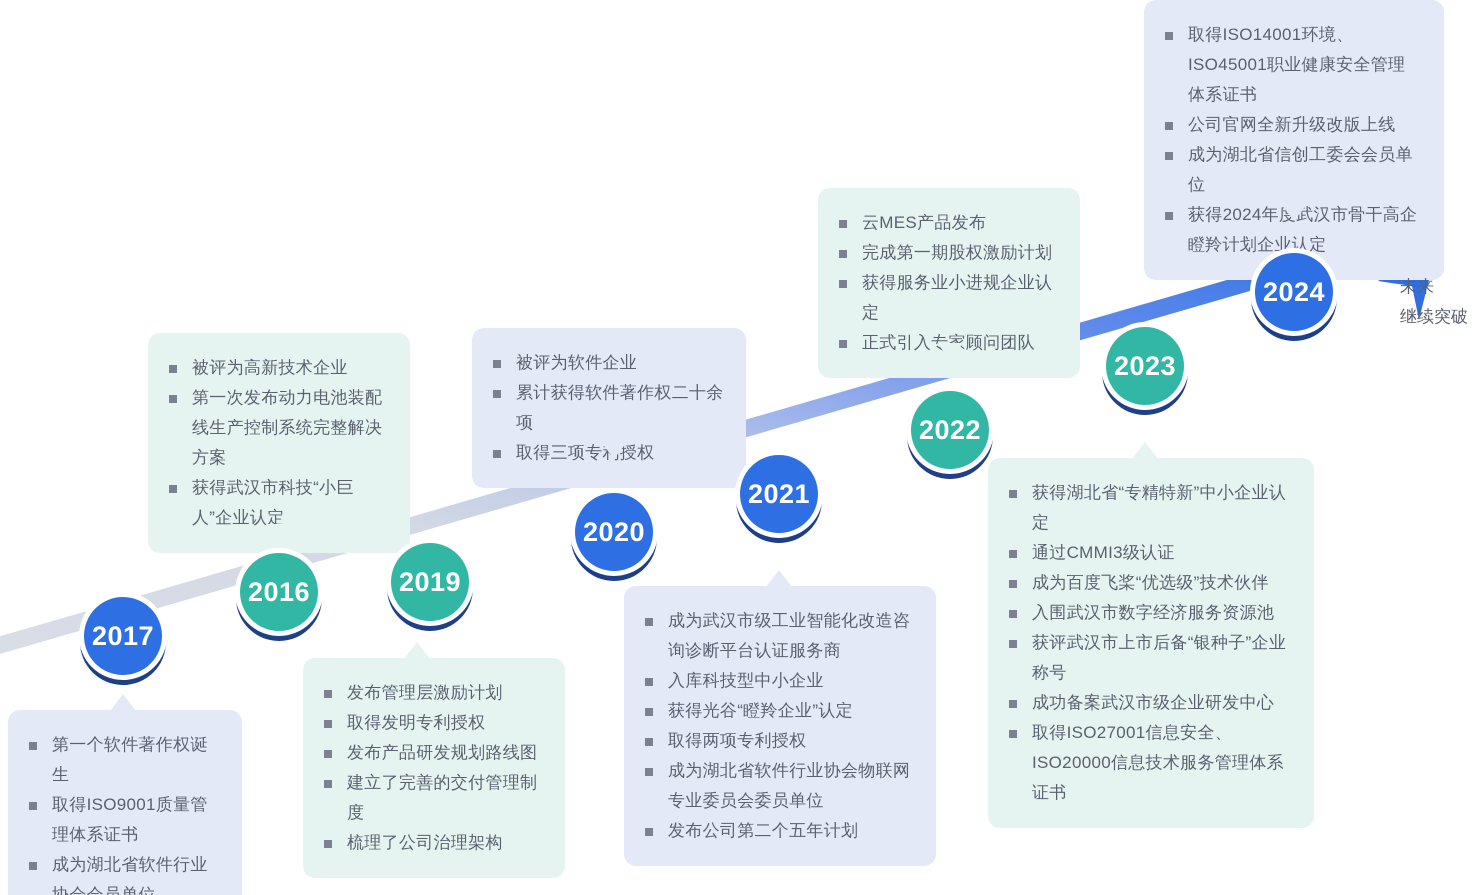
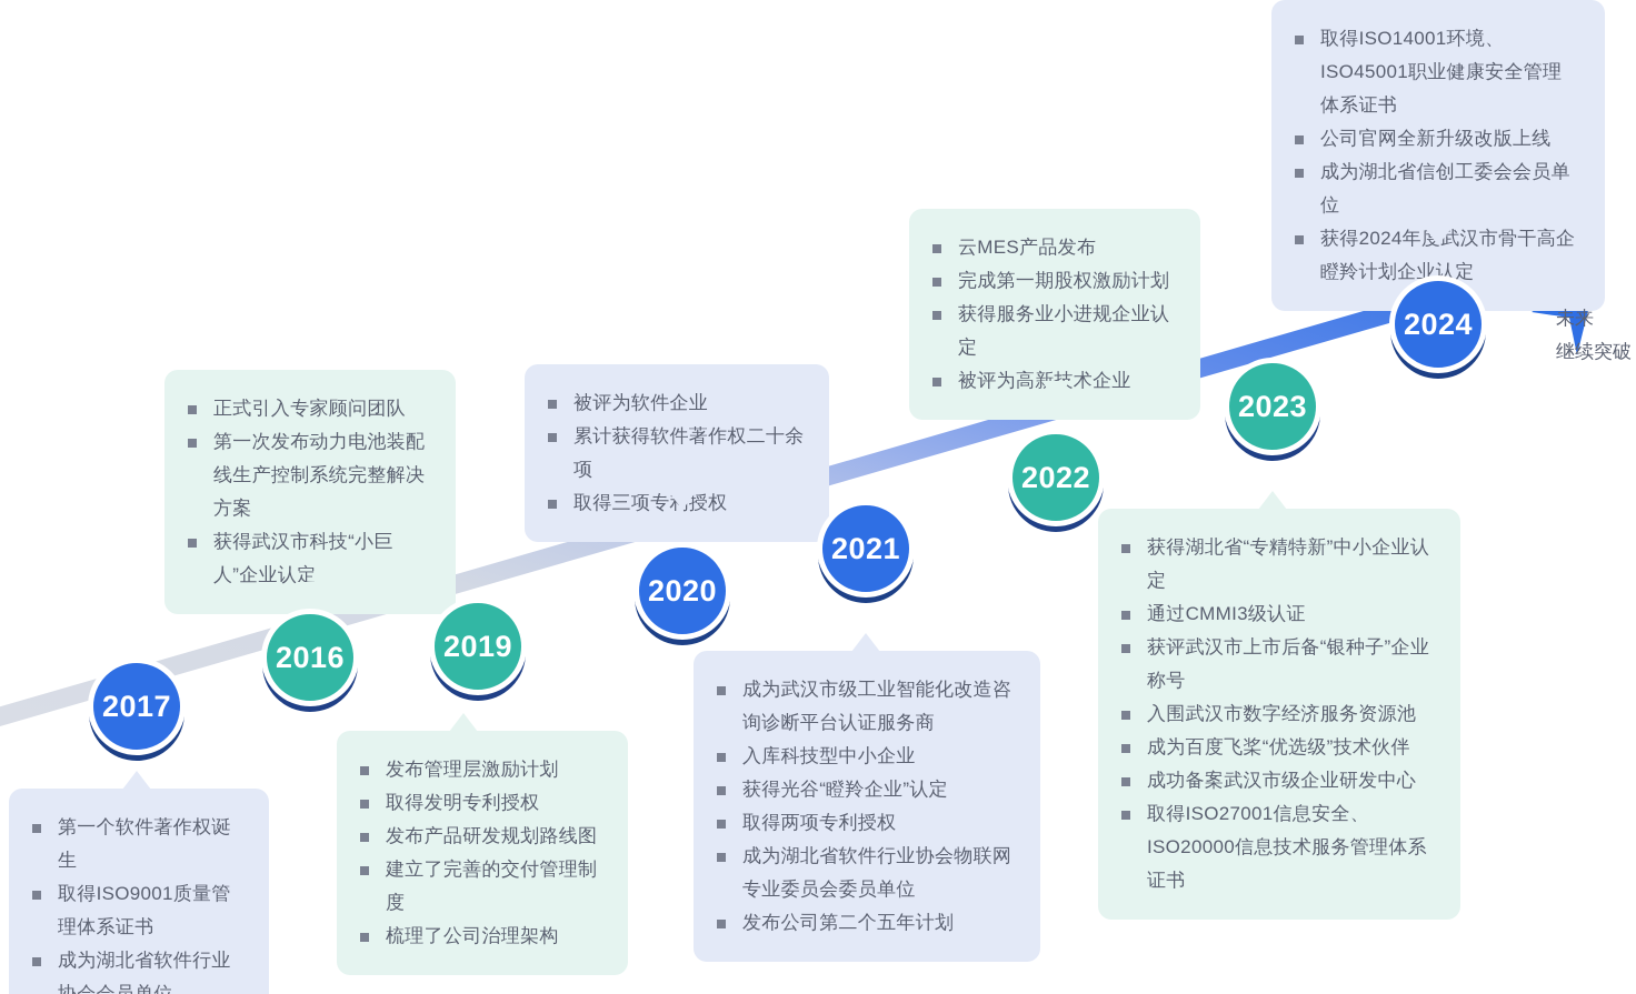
  2017
  第一个软件著作权诞生
  取得ISO9001质量管理体系证书
  2016
- 被评为高新技术企业
+ 正式引入专家顾问团队
  第一次发布动力电池装配线生产控制系统完整解决方案
  获得武汉市科技“小巨人”企业认定
  2019
  发布管理层激励计划
  取得发明专利授权
  发布产品研发规划路线图
  建立了完善的交付管理制度
  梳理了公司治理架构
  2020
  被评为软件企业
  累计获得软件著作权二十余项
  取得三项专利授权
  2021
  成为武汉市级工业智能化改造咨询诊断平台认证服务商
  入库科技型中小企业
  获得光谷“瞪羚企业”认定
  取得两项专利授权
  成为湖北省软件行业协会物联网专业委员会委员单位
  发布公司第二个五年计划
  2022
  云MES产品发布
  完成第一期股权激励计划
  获得服务业小进规企业认定
- 正式引入专家顾问团队
+ 被评为高新技术企业
  2023
  获得湖北省“专精特新”中小企业认定
  通过CMMI3级认证
- 成为百度飞桨“优选级”技术伙伴
+ 获评武汉市上市后备“银种子”企业称号
  入围武汉市数字经济服务资源池
- 获评武汉市上市后备“银种子”企业称号
+ 成为百度飞桨“优选级”技术伙伴
  成功备案武汉市级企业研发中心
  取得ISO27001信息安全、ISO20000信息技术服务管理体系证书
  2024
  取得ISO14001环境、ISO45001职业健康安全管理体系证书
  公司官网全新升级改版上线
  成为湖北省信创工委会会员单位
  获得2024年度武汉市骨干高企瞪羚计划企业认定
  未来
  继续突破
